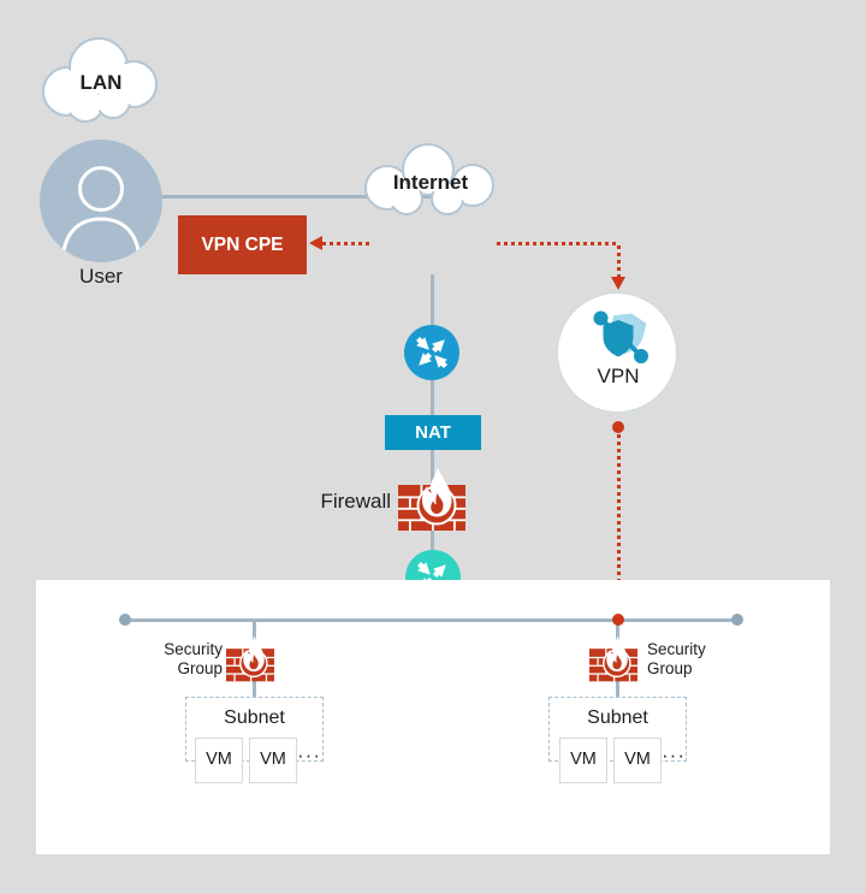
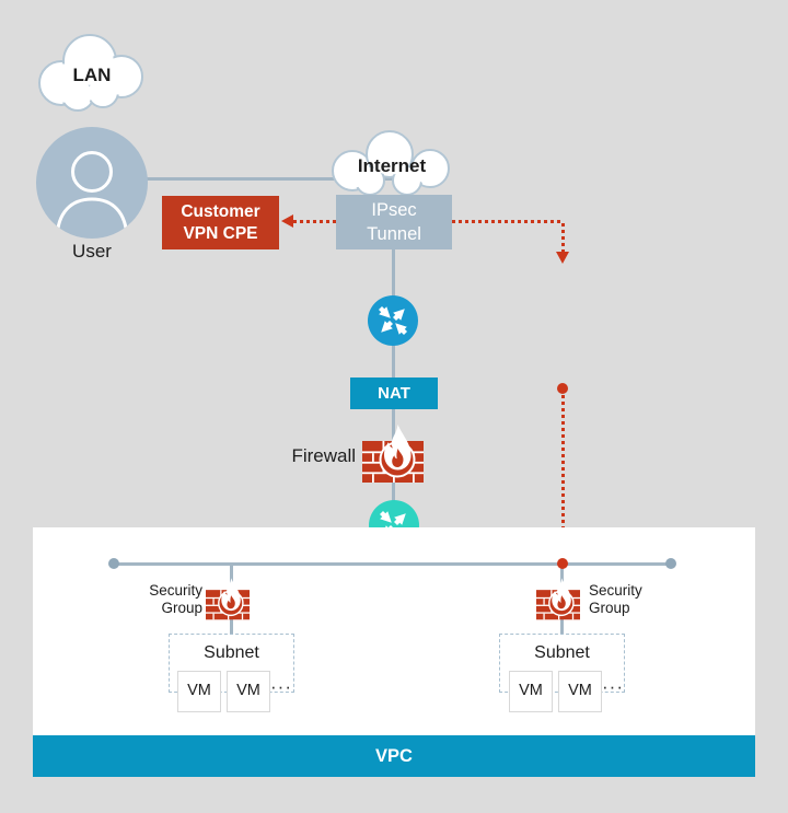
  LAN
  User
  Internet
+ IPsec
+ Tunnel
+ Customer
  VPN CPE
- VPN
  NAT
  Firewall
  Security
  Group
  Security
  Group
  Subnet
  VM
  VM
  ···
  Subnet
  VM
  VM
  ···
+ VPC
